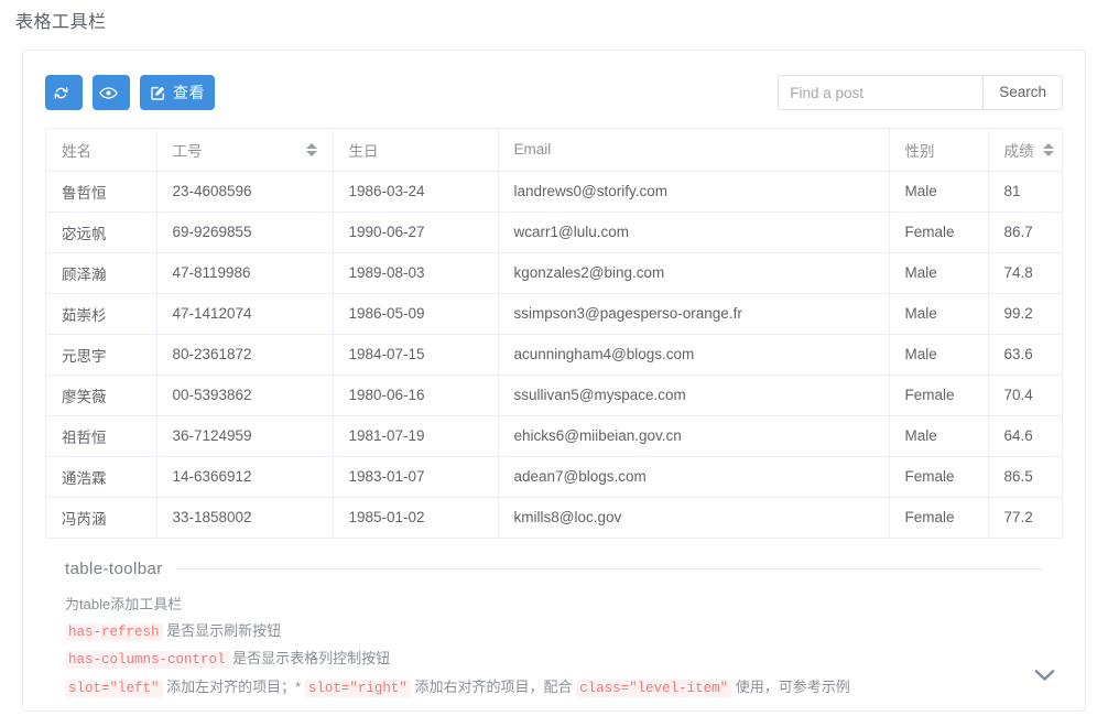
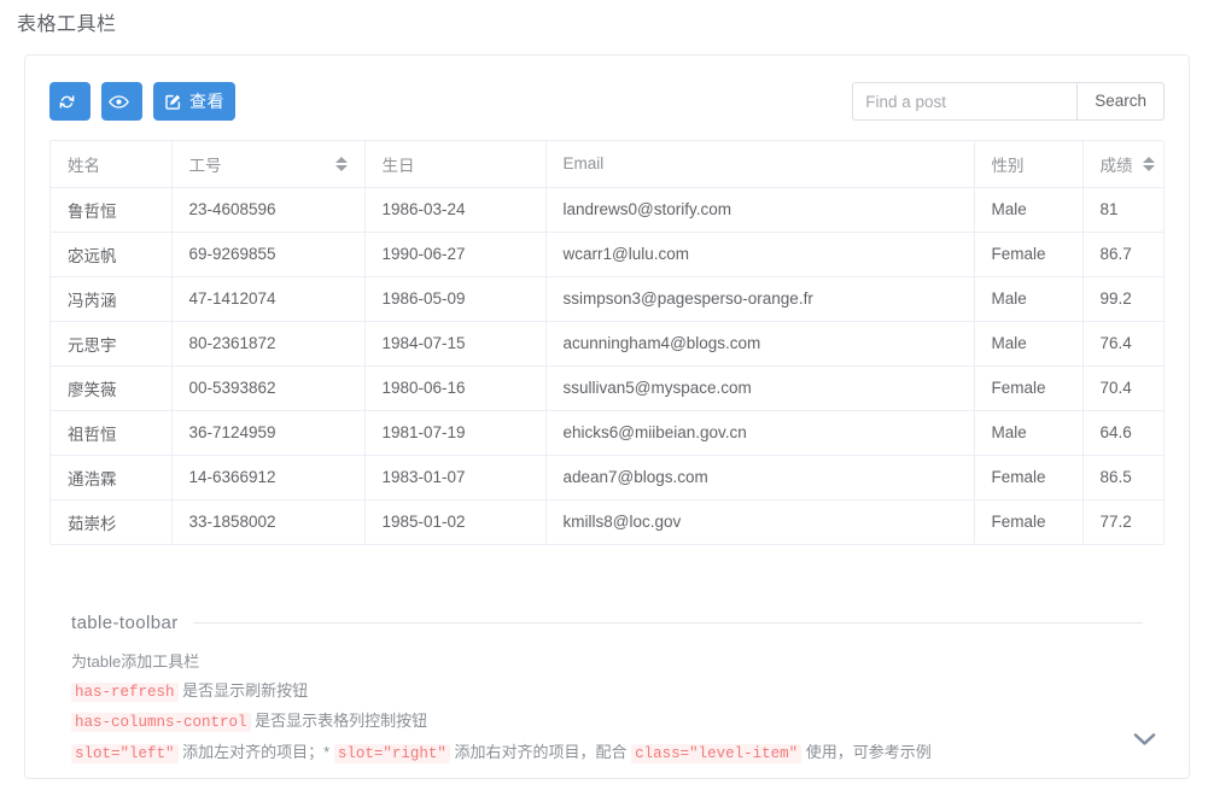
  表格工具栏
  查看
  Find a post
  Search
  姓名	工号	生日	Email	性别	成绩
  鲁哲恒	23-4608596	1986-03-24	landrews0@storify.com	Male	81
  宓远帆	69-9269855	1990-06-27	wcarr1@lulu.com	Female	86.7
- 顾泽瀚	47-8119986	1989-08-03	kgonzales2@bing.com	Male	74.8
- 茹崇杉	47-1412074	1986-05-09	ssimpson3@pagesperso-orange.fr	Male	99.2
+ 冯芮涵	47-1412074	1986-05-09	ssimpson3@pagesperso-orange.fr	Male	99.2
- 元思宇	80-2361872	1984-07-15	acunningham4@blogs.com	Male	63.6
+ 元思宇	80-2361872	1984-07-15	acunningham4@blogs.com	Male	76.4
  廖笑薇	00-5393862	1980-06-16	ssullivan5@myspace.com	Female	70.4
  祖哲恒	36-7124959	1981-07-19	ehicks6@miibeian.gov.cn	Male	64.6
  通浩霖	14-6366912	1983-01-07	adean7@blogs.com	Female	86.5
- 冯芮涵	33-1858002	1985-01-02	kmills8@loc.gov	Female	77.2
+ 茹崇杉	33-1858002	1985-01-02	kmills8@loc.gov	Female	77.2
  table-toolbar
  为table添加工具栏
  has-refresh 是否显示刷新按钮
  has-columns-control 是否显示表格列控制按钮
  slot="left" 添加左对齐的项目；* slot="right" 添加右对齐的项目，配合 class="level-item" 使用，可参考示例
